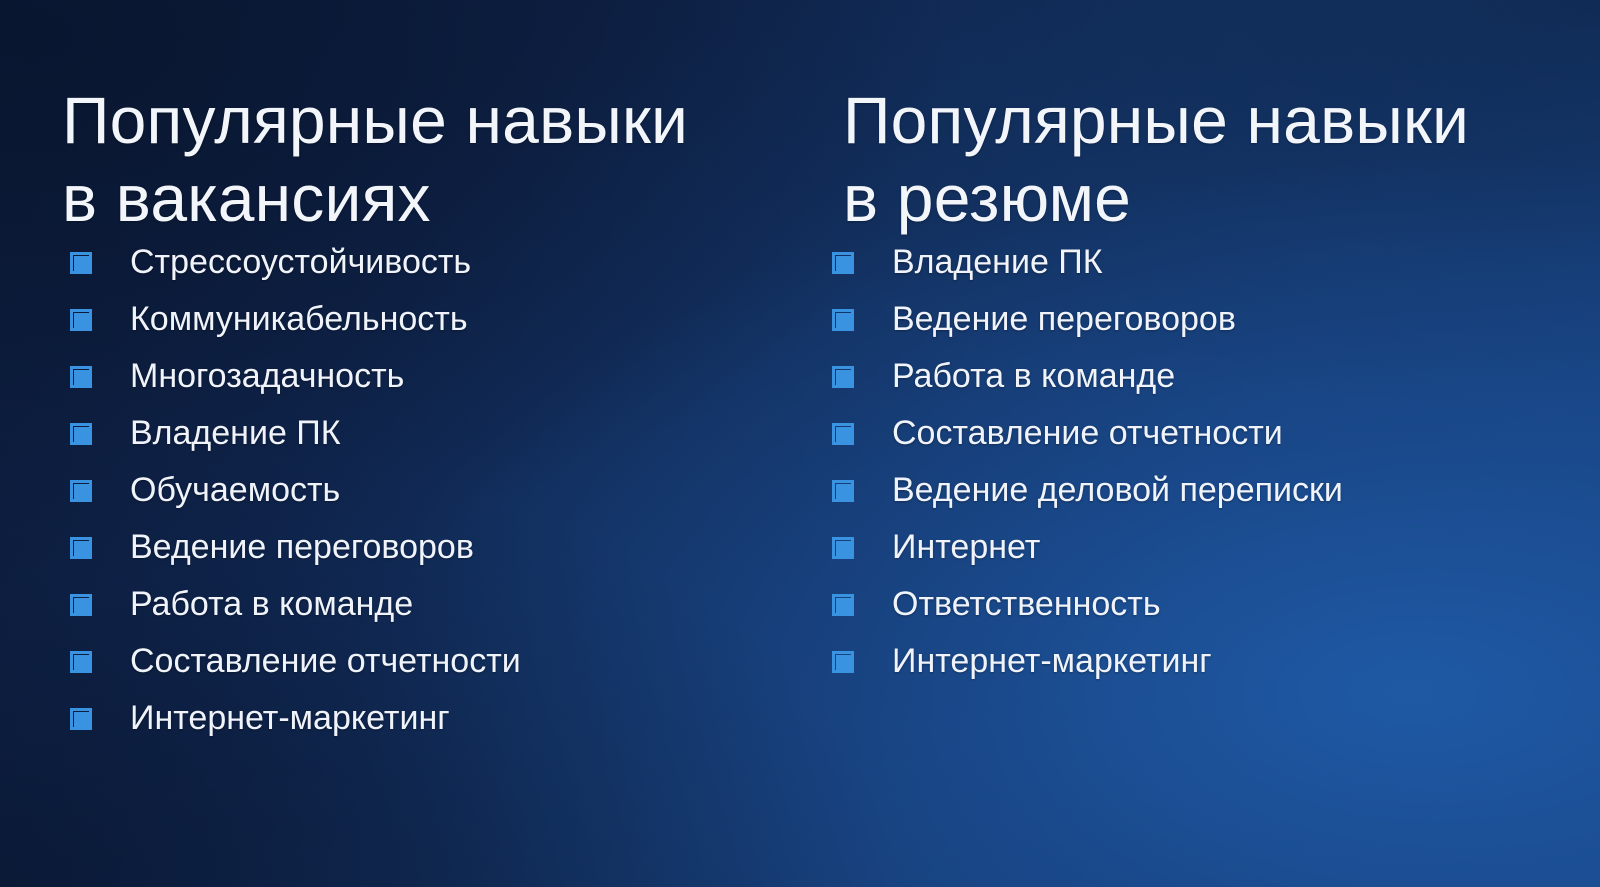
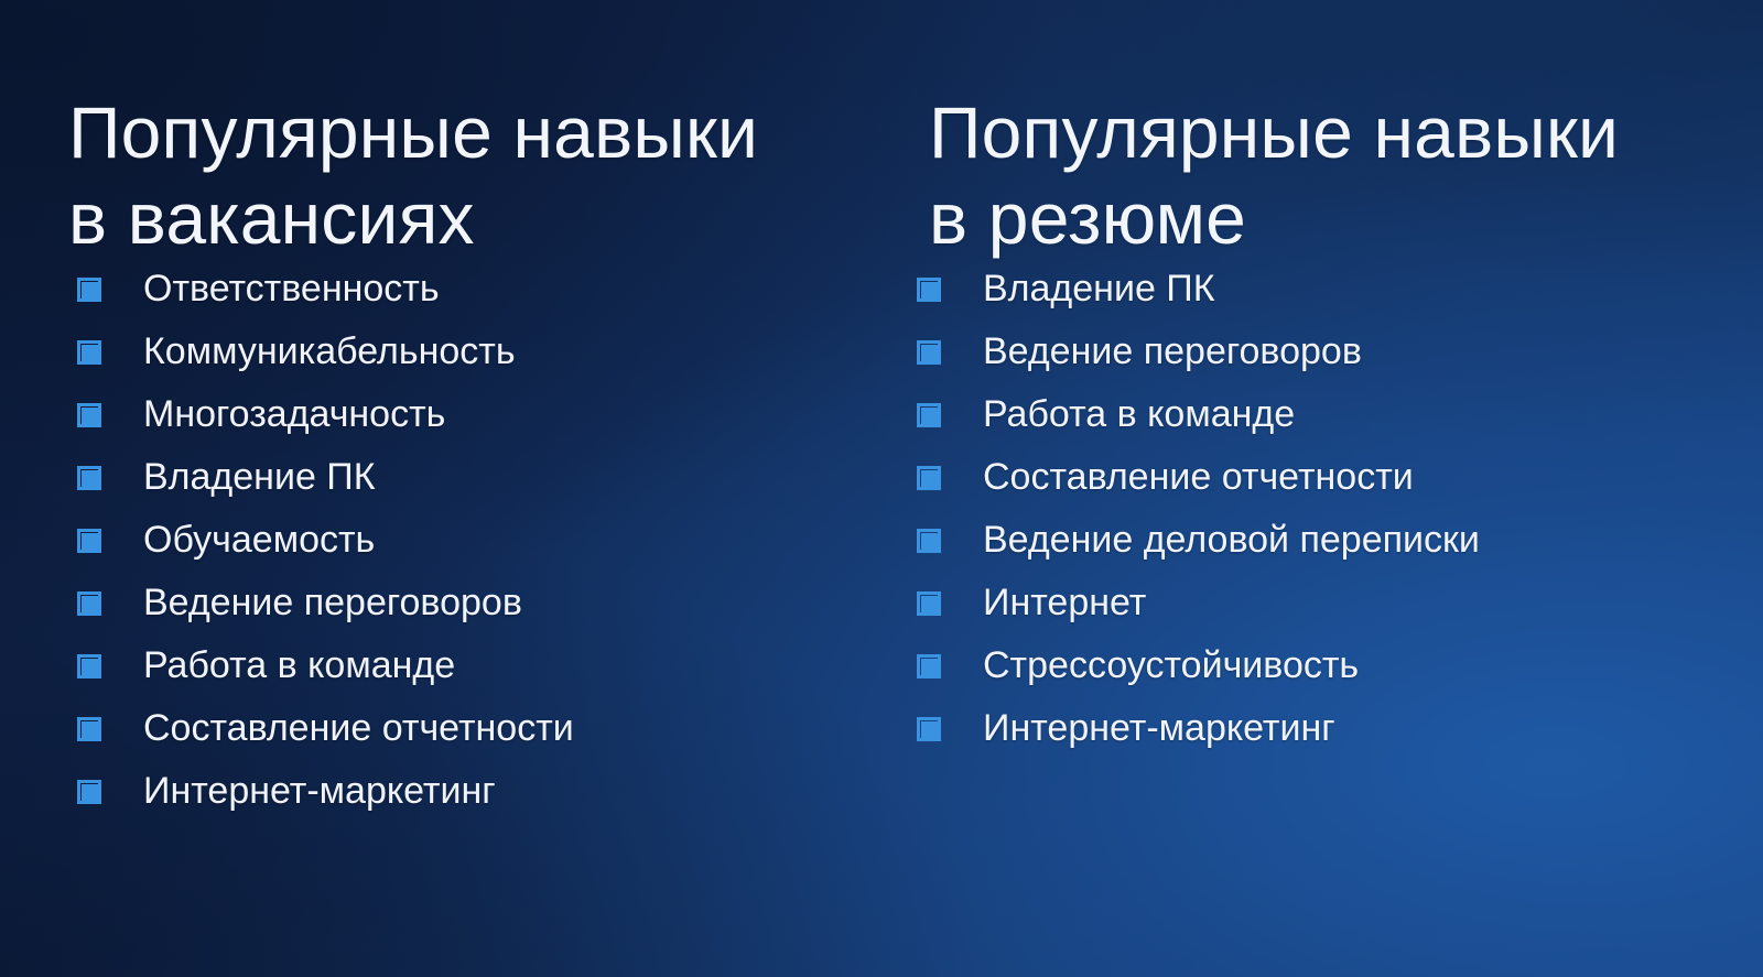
  Популярные навыки
  в вакансиях
- Стрессоустойчивость
+ Ответственность
  Коммуникабельность
  Многозадачность
  Владение ПК
  Обучаемость
  Ведение переговоров
  Работа в команде
  Составление отчетности
  Интернет-маркетинг
  Популярные навыки
  в резюме
  Владение ПК
  Ведение переговоров
  Работа в команде
  Составление отчетности
  Ведение деловой переписки
  Интернет
- Ответственность
+ Стрессоустойчивость
  Интернет-маркетинг
